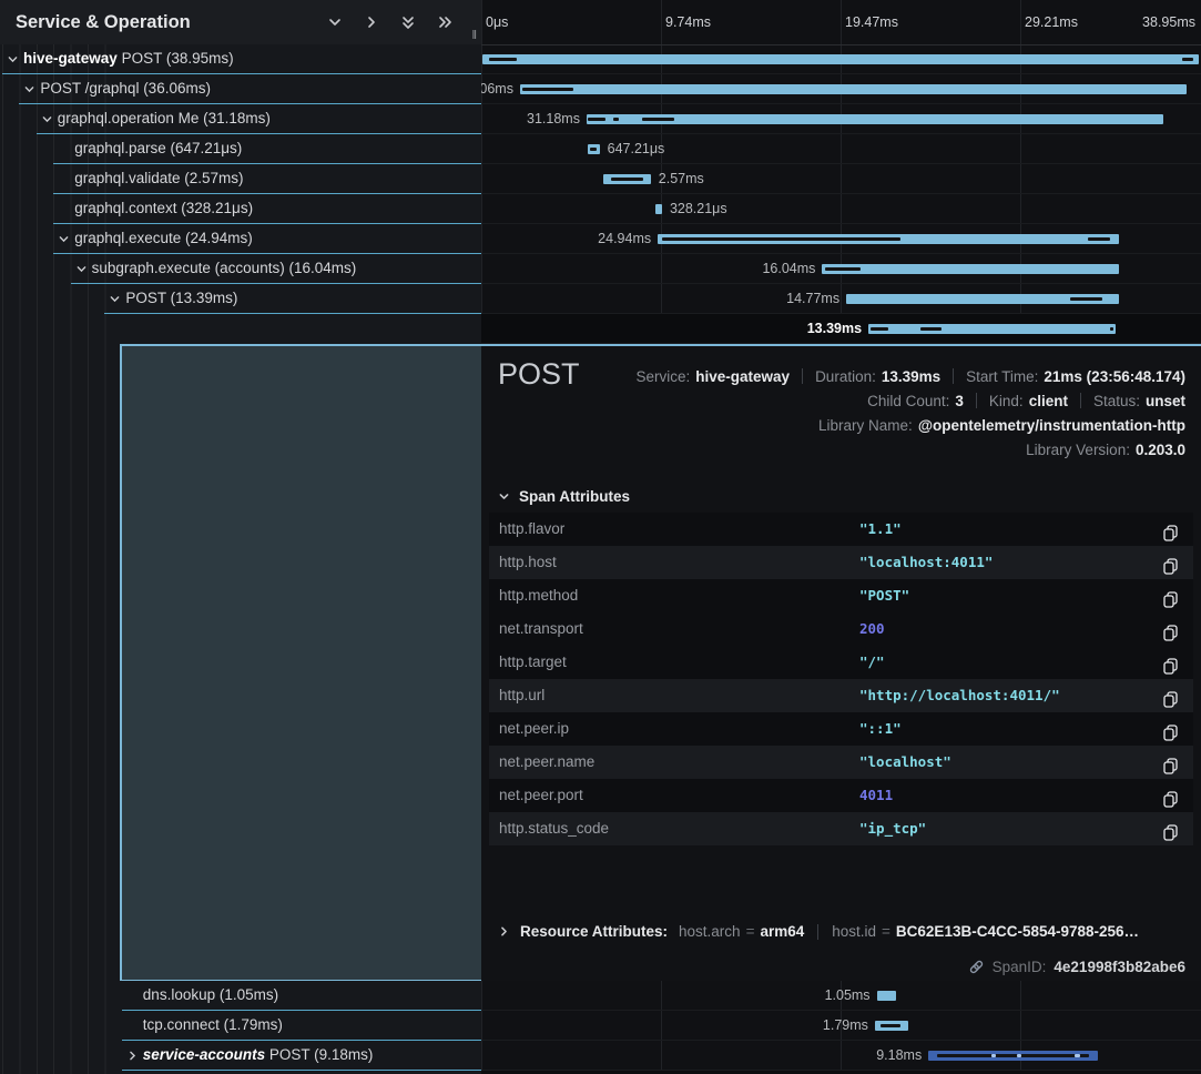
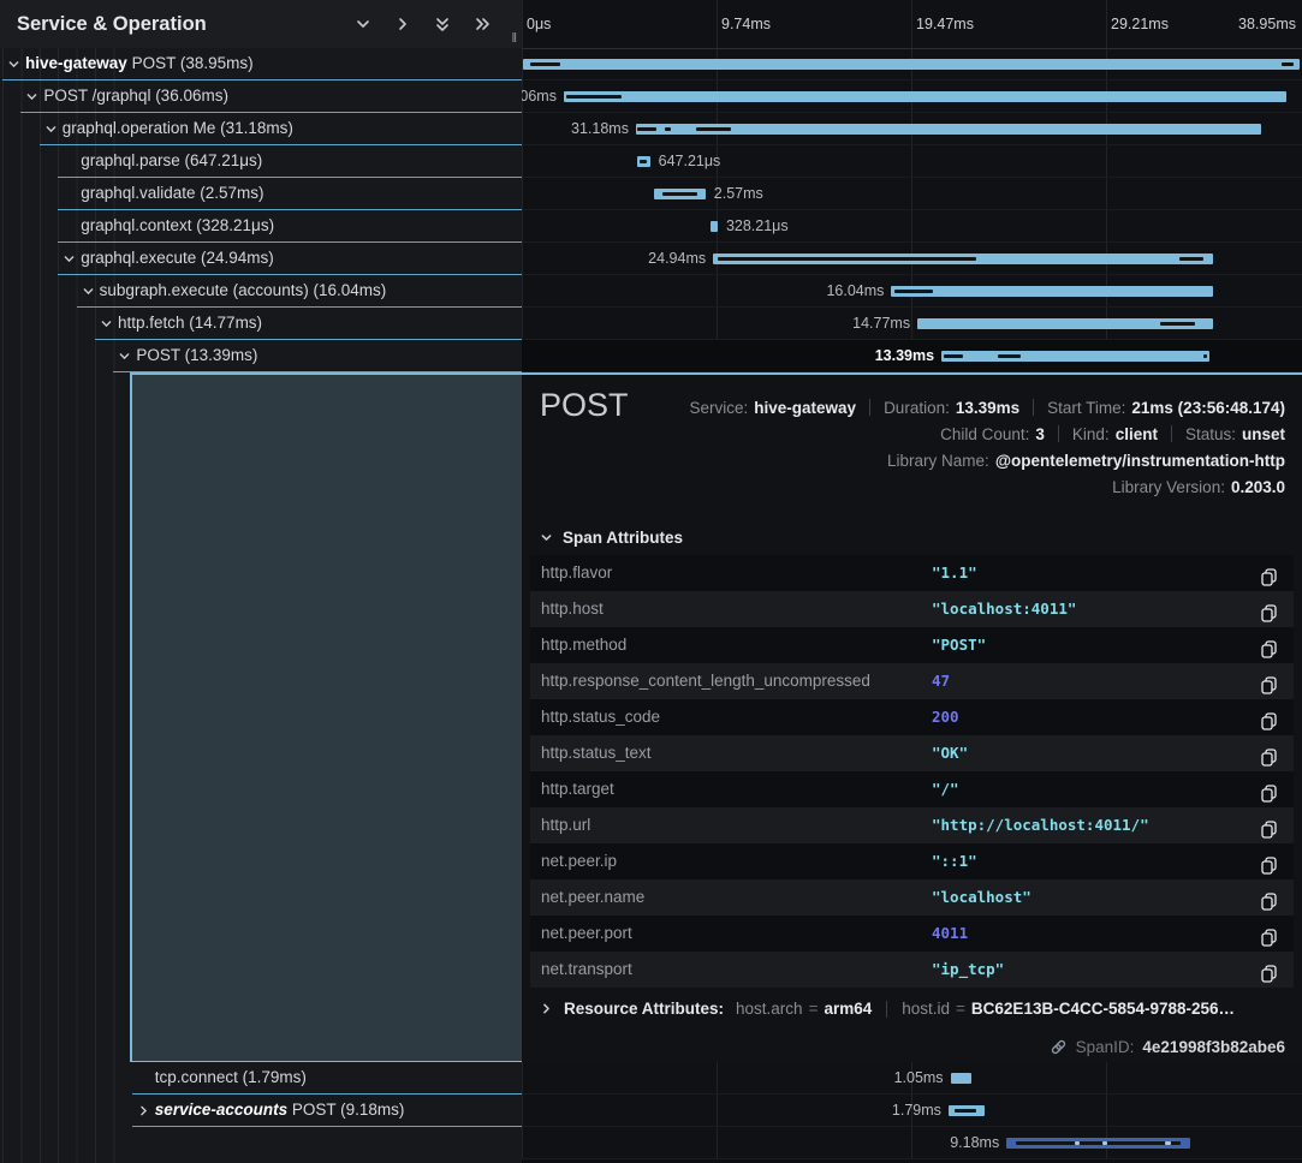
  Service & Operation
  ‖
  hive-gateway POST (38.95ms)
  POST /graphql (36.06ms)
  graphql.operation Me (31.18ms)
  graphql.parse (647.21μs)
  graphql.validate (2.57ms)
  graphql.context (328.21μs)
  graphql.execute (24.94ms)
  subgraph.execute (accounts) (16.04ms)
+ http.fetch (14.77ms)
  POST (13.39ms)
- dns.lookup (1.05ms)
  tcp.connect (1.79ms)
  service-accounts POST (9.18ms)
  0μs
  9.74ms
  19.47ms
  29.21ms
  38.95ms
  31.18ms
  647.21μs
  2.57ms
  328.21μs
  24.94ms
  16.04ms
  14.77ms
  13.39ms
  POST
  Service:
  hive-gateway
  Duration:
  13.39ms
  Start Time:
  21ms (23:56:48.174)
  Child Count:
  3
  Kind:
  client
  Status:
  unset
  Library Name:
  @opentelemetry/instrumentation-http
  Library Version:
  0.203.0
  Span Attributes
  http.flavor
  "1.1"
  http.host
  "localhost:4011"
  http.method
  "POST"
+ http.response_content_length_uncompressed
+ 47
- net.transport
+ http.status_code
  200
+ http.status_text
+ "OK"
  http.target
  "/"
  http.url
  "http://localhost:4011/"
  net.peer.ip
  "::1"
  net.peer.name
  "localhost"
  net.peer.port
  4011
- http.status_code
+ net.transport
  "ip_tcp"
  Resource Attributes:
  host.arch
  =
  arm64
  host.id
  =
  BC62E13B-C4CC-5854-9788-256…
  SpanID:
  4e21998f3b82abe6
  1.05ms
  1.79ms
  9.18ms
